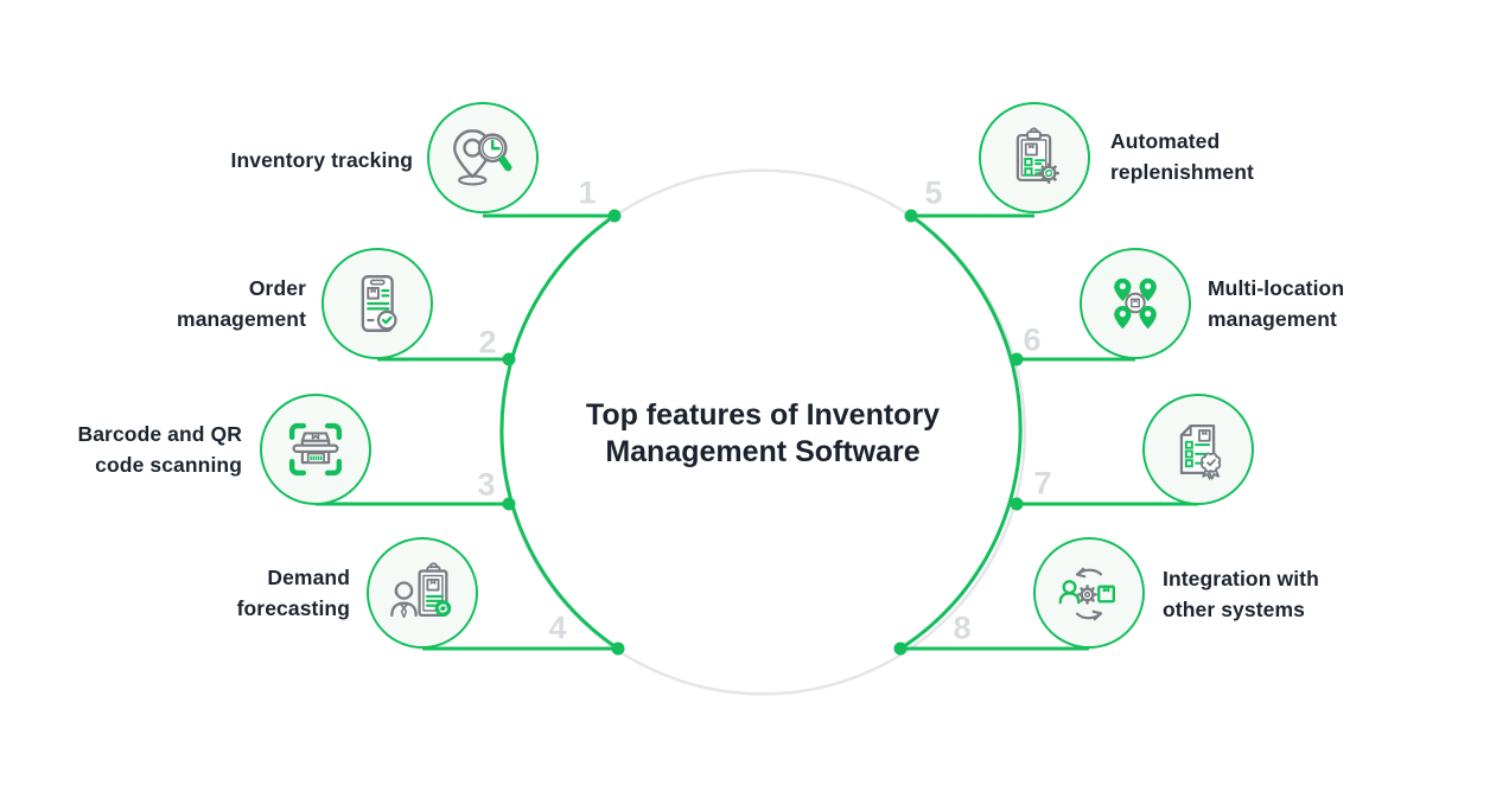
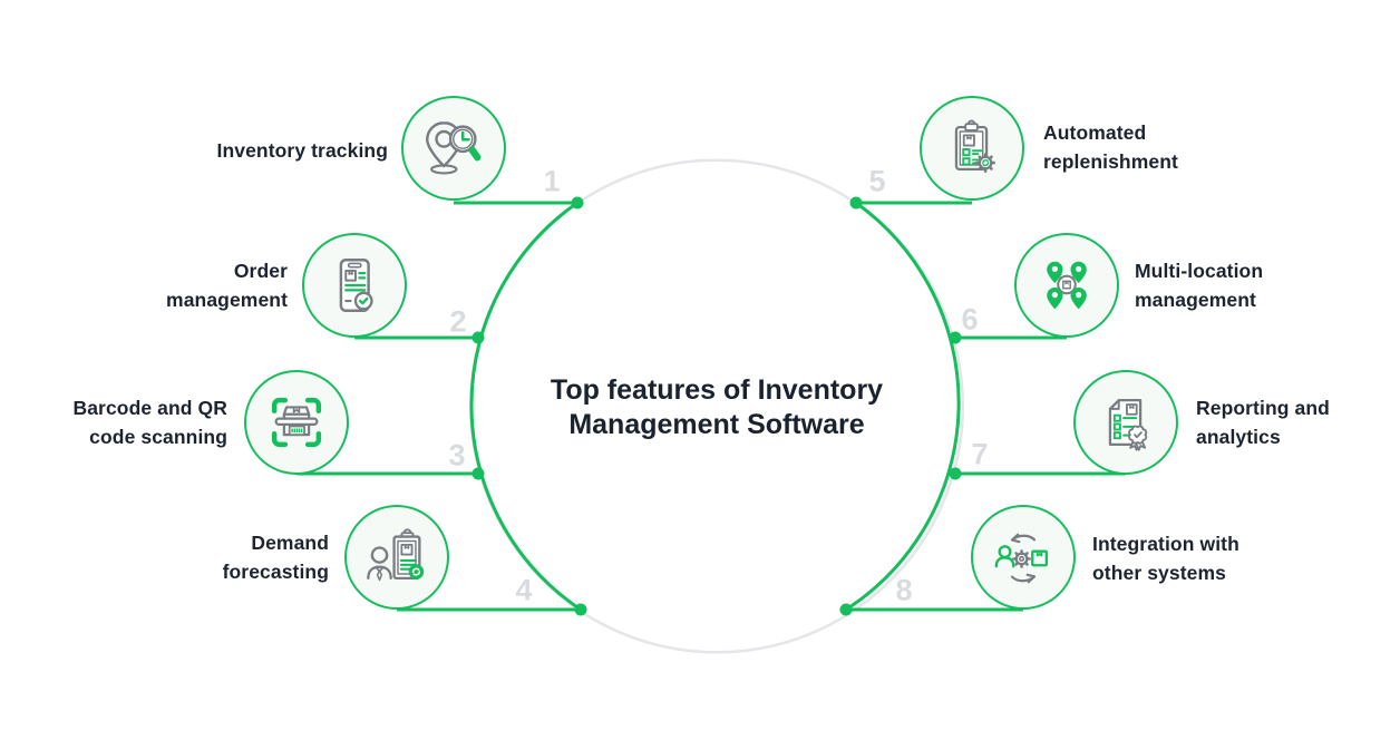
  Top features of Inventory
  Management Software
  1
  2
  3
  4
  5
  6
  7
  8
  Inventory tracking
  Order
  management
  Barcode and QR
  code scanning
  Demand
  forecasting
  Automated
  replenishment
  Multi-location
  management
+ Reporting and
+ analytics
  Integration with
  other systems
